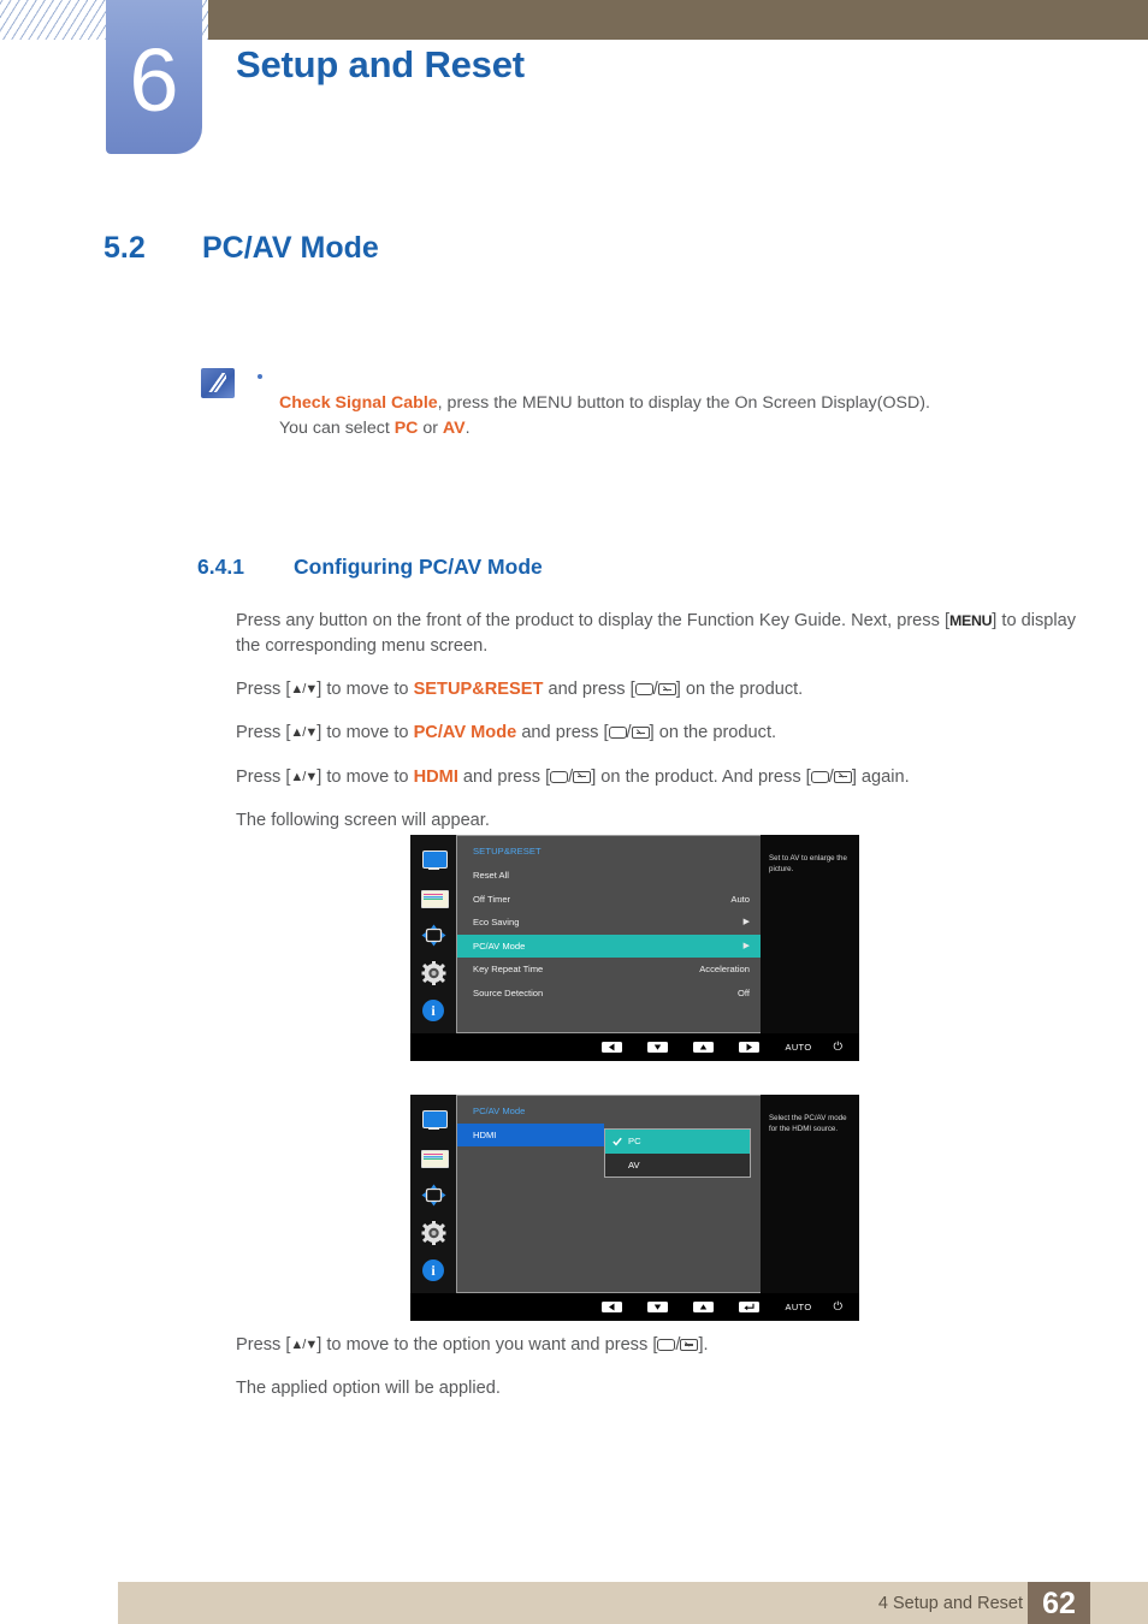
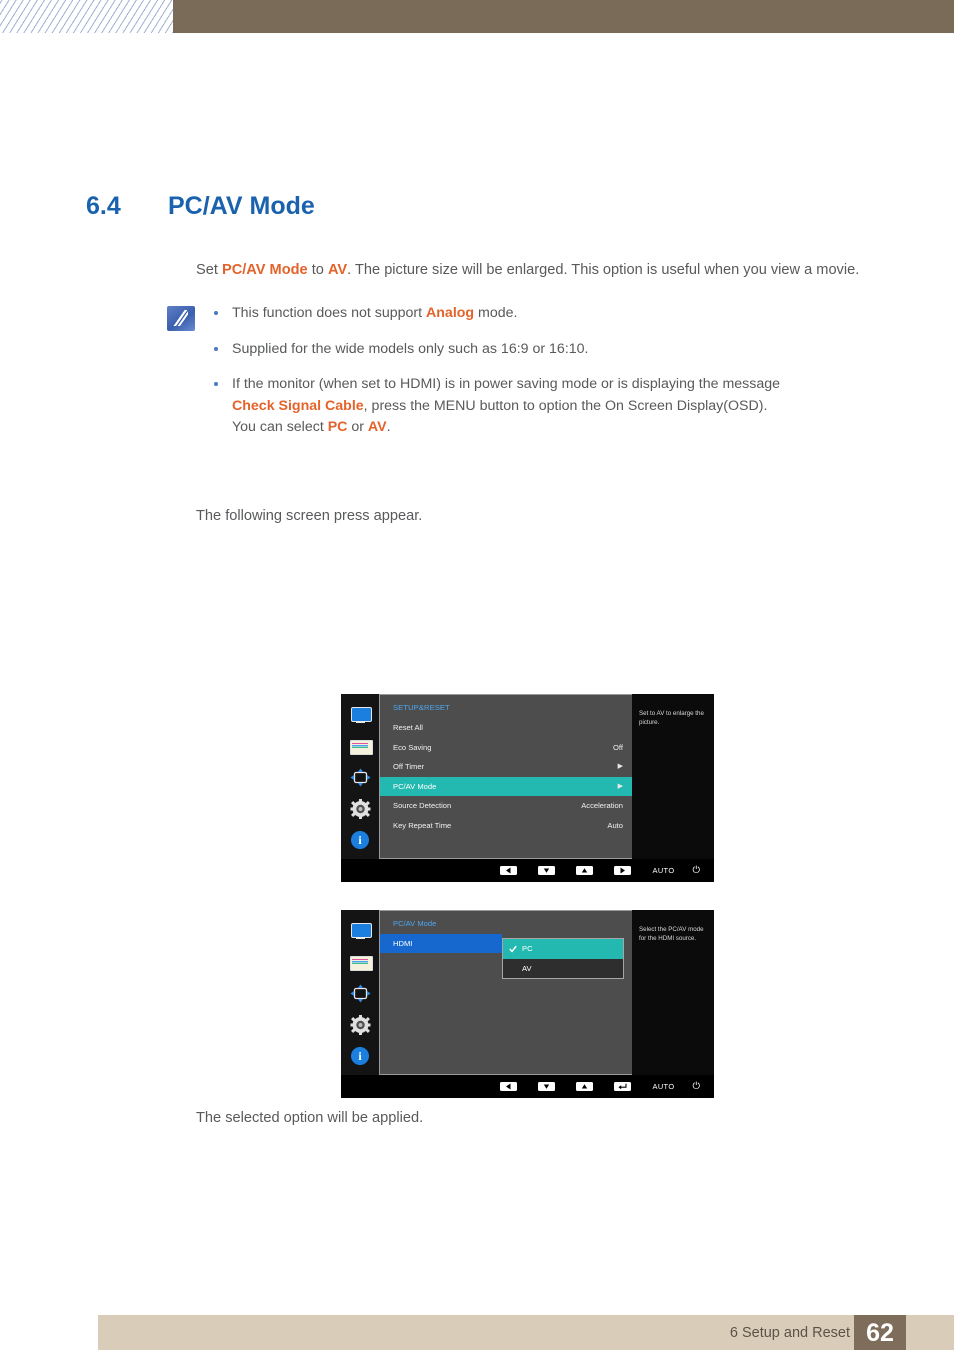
- 6
- Setup and Reset
- 5.2
+ 6.4
  PC/AV Mode
+ Set PC/AV Mode to AV. The picture size will be enlarged. This option is useful when you view a movie.
+ This function does not support Analog mode.
+ Supplied for the wide models only such as 16:9 or 16:10.
+ If the monitor (when set to HDMI) is in power saving mode or is displaying the message
- Check Signal Cable, press the MENU button to display the On Screen Display(OSD).
+ Check Signal Cable, press the MENU button to option the On Screen Display(OSD).
  You can select PC or AV.
- 6.4.1
- Configuring PC/AV Mode
- Press any button on the front of the product to display the Function Key Guide. Next, press [MENU] to display the corresponding menu screen.
- Press [▲/▼] to move to SETUP&RESET and press [ / ] on the product.
- Press [▲/▼] to move to PC/AV Mode and press [ / ] on the product.
- Press [▲/▼] to move to HDMI and press [ / ] on the product. And press [ / ] again.
- The following screen will appear.
+ The following screen press appear.
  i
  SETUP&RESET
  Reset All
- Off Timer
+ Eco Saving
- Auto
+ Off
- Eco Saving
+ Off Timer
  PC/AV Mode
- Key Repeat Time
+ Source Detection
  Acceleration
- Source Detection
+ Key Repeat Time
- Off
+ Auto
  AUTO
  ⏻
  i
  PC/AV Mode
  HDMI
  PC
  AV
  AUTO
  ⏻
- Press [▲/▼] to move to the option you want and press [ / ].
- The applied option will be applied.
+ The selected option will be applied.
- 4 Setup and Reset
+ 6 Setup and Reset
  62
